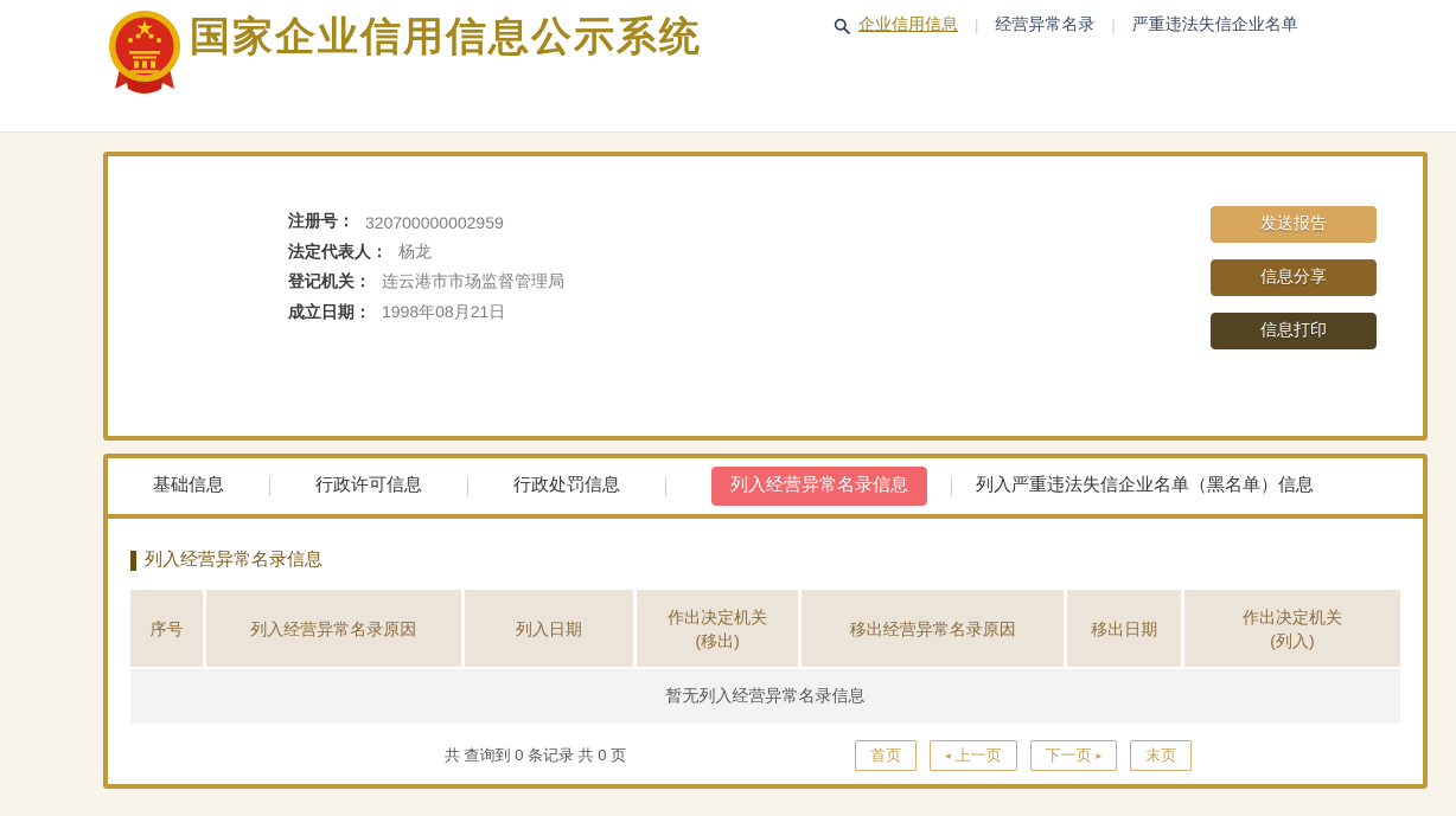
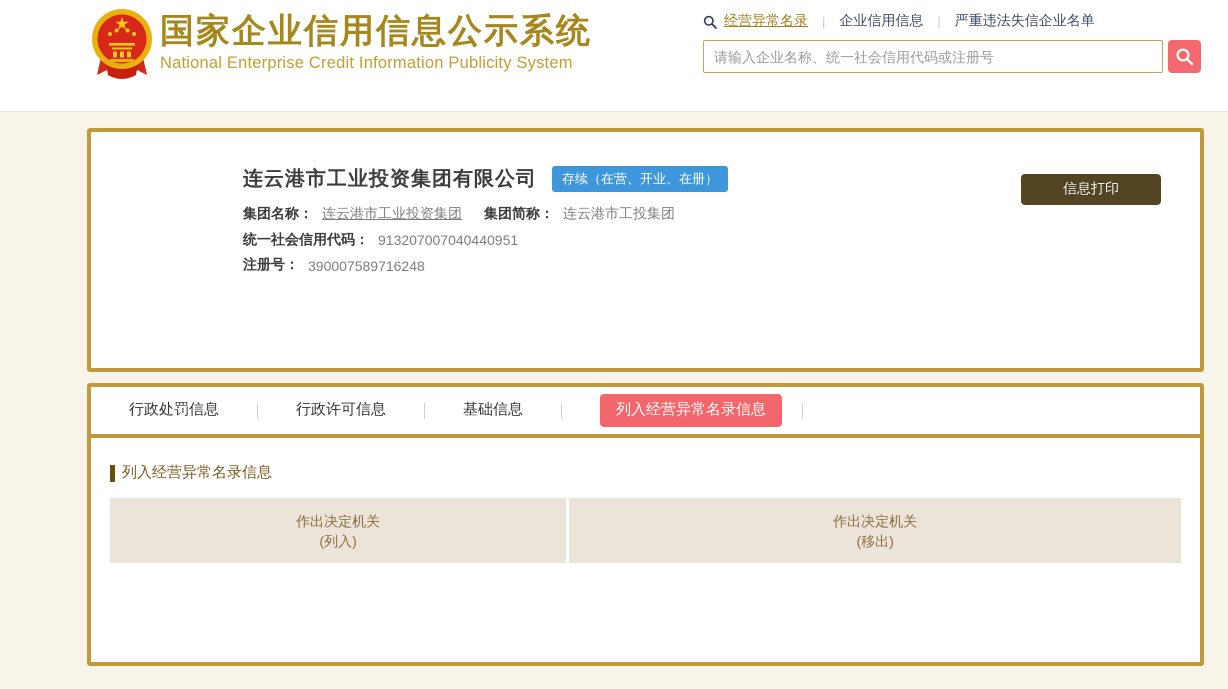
  国家企业信用信息公示系统
+ National Enterprise Credit Information Publicity System
- 企业信用信息
+ 经营异常名录
  |
- 经营异常名录
+ 企业信用信息
  |
  严重违法失信企业名单
+ 请输入企业名称、统一社会信用代码或注册号
+ 连云港市工业投资集团有限公司
+ 存续（在营、开业、在册）
+ 集团名称：
+ 连云港市工业投资集团
+ 集团简称：
+ 连云港市工投集团
+ 统一社会信用代码：
+ 913207007040440951
  注册号：
- 320700000002959
+ 390007589716248
- 法定代表人：
- 杨龙
- 登记机关：
- 连云港市市场监督管理局
- 成立日期：
- 1998年08月21日
- 发送报告
- 信息分享
  信息打印
- 基础信息
+ 行政处罚信息
  行政许可信息
- 行政处罚信息
+ 基础信息
  列入经营异常名录信息
- 列入严重违法失信企业名单（黑名单）信息
  列入经营异常名录信息
- 序号
- 列入经营异常名录原因
- 列入日期
  作出决定机关
- (移出)
+ (列入)
- 移出经营异常名录原因
- 移出日期
  作出决定机关
- (列入)
+ (移出)
- 暂无列入经营异常名录信息
- 共 查询到 0 条记录 共 0 页
- 首页
- ◂
- 上一页
- 下一页
- ▸
- 末页
